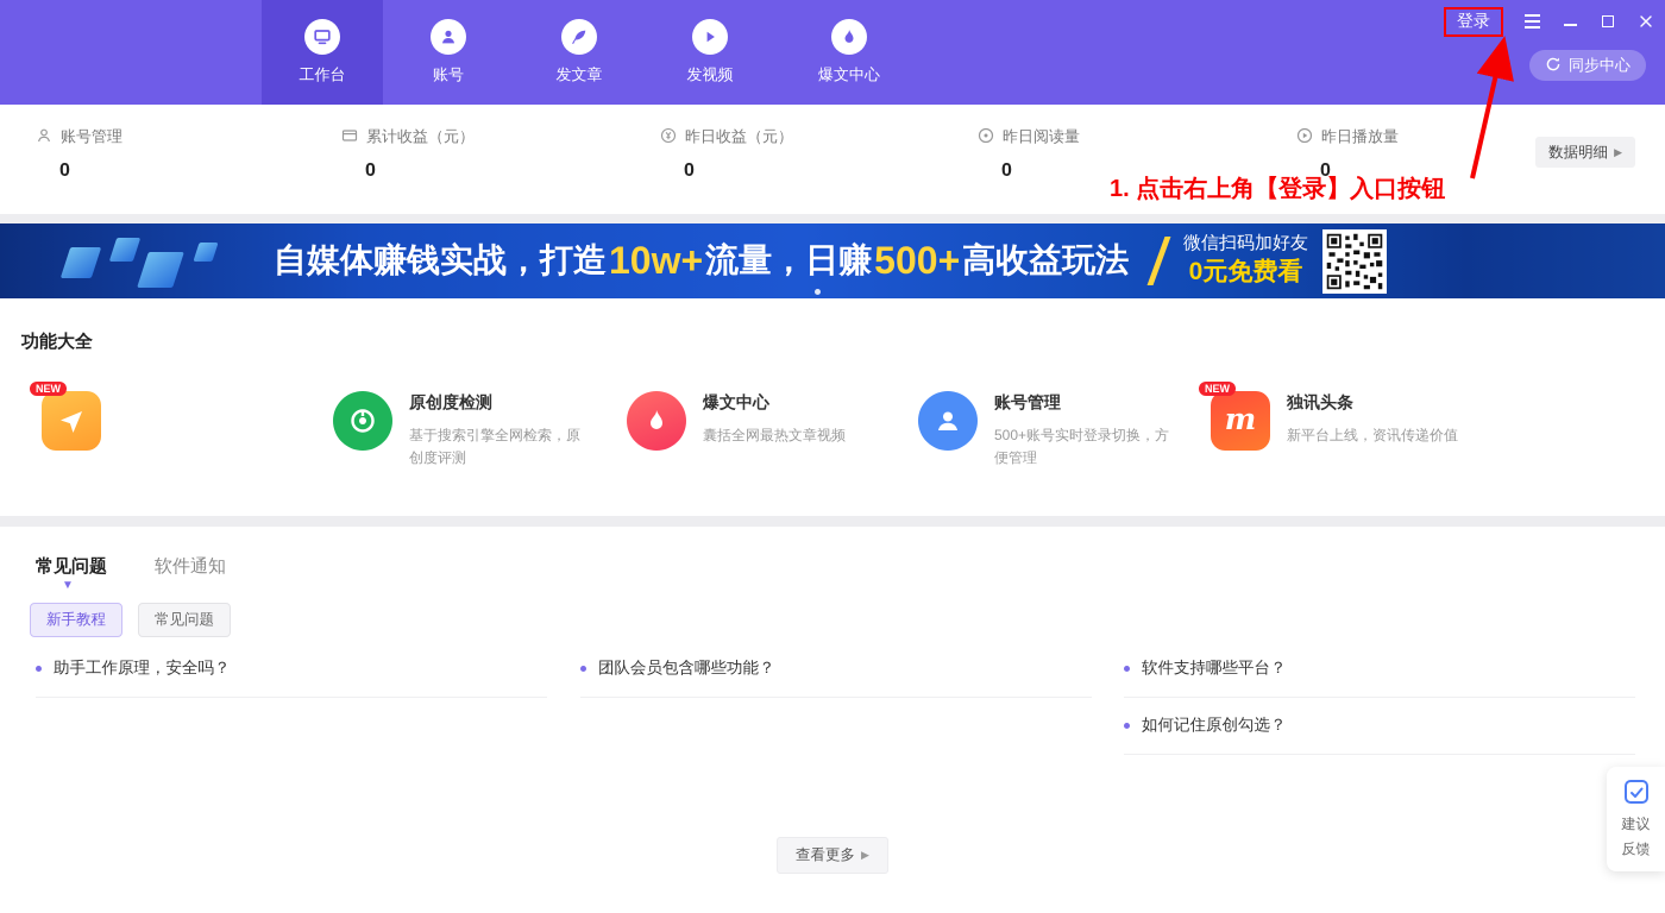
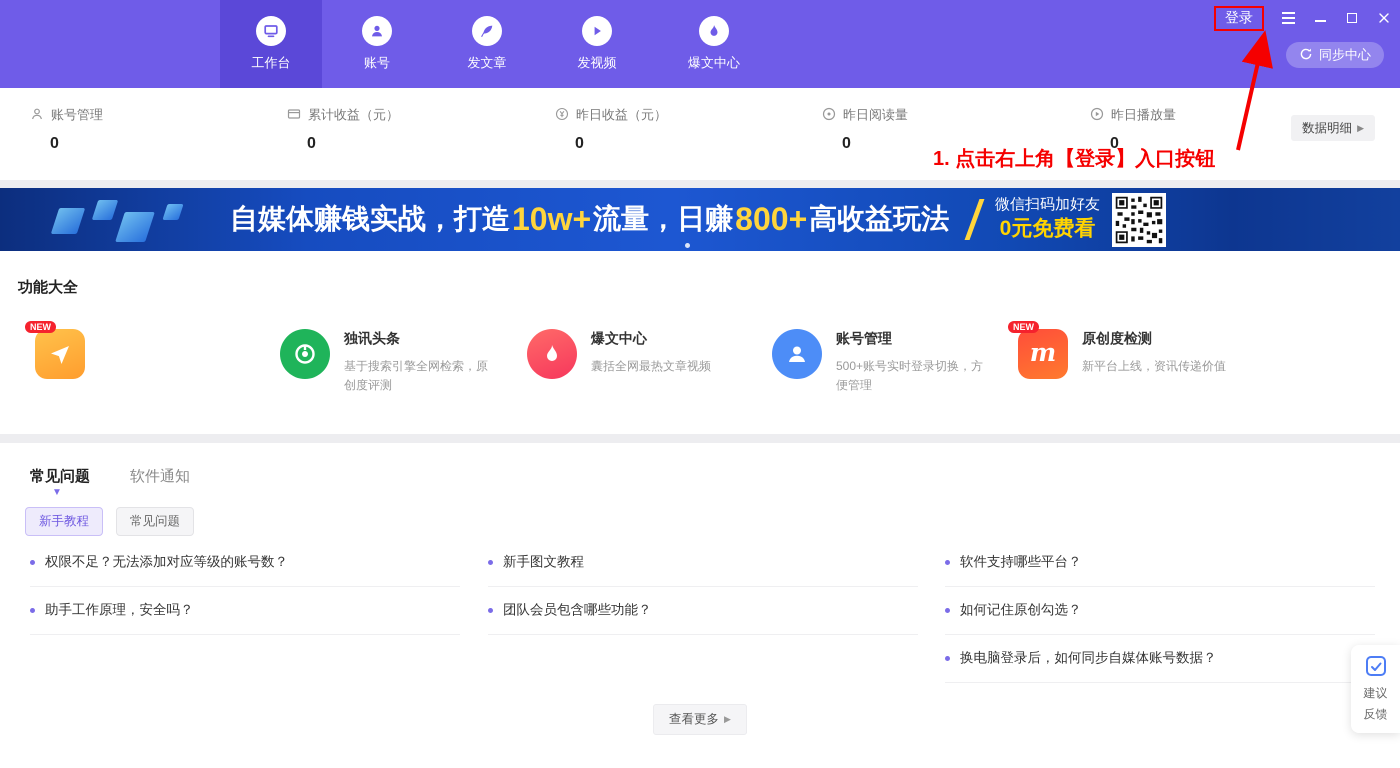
  工作台
  账号
  发文章
  发视频
  爆文中心
  登录
  同步中心
  账号管理
  0
  累计收益（元）
  0
  昨日收益（元）
  0
  昨日阅读量
  0
  昨日播放量
  0
  数据明细
  ▶
  1. 点击右上角【登录】入口按钮
  自媒体赚钱实战，打造
  10w+
  流量，日赚
- 500+
+ 800+
  高收益玩法
  微信扫码加好友
  0元免费看
  功能大全
  NEW
- 原创度检测
+ 独讯头条
  基于搜索引擎全网检索，原创度评测
  爆文中心
  囊括全网最热文章视频
  账号管理
  500+账号实时登录切换，方便管理
  NEW
  m
- 独讯头条
+ 原创度检测
  新平台上线，资讯传递价值
  常见问题
  ▼
  软件通知
  新手教程
  常见问题
+ 权限不足？无法添加对应等级的账号数？
  助手工作原理，安全吗？
+ 新手图文教程
  团队会员包含哪些功能？
  软件支持哪些平台？
  如何记住原创勾选？
+ 换电脑登录后，如何同步自媒体账号数据？
  查看更多
  ▶
  建议
  反馈
